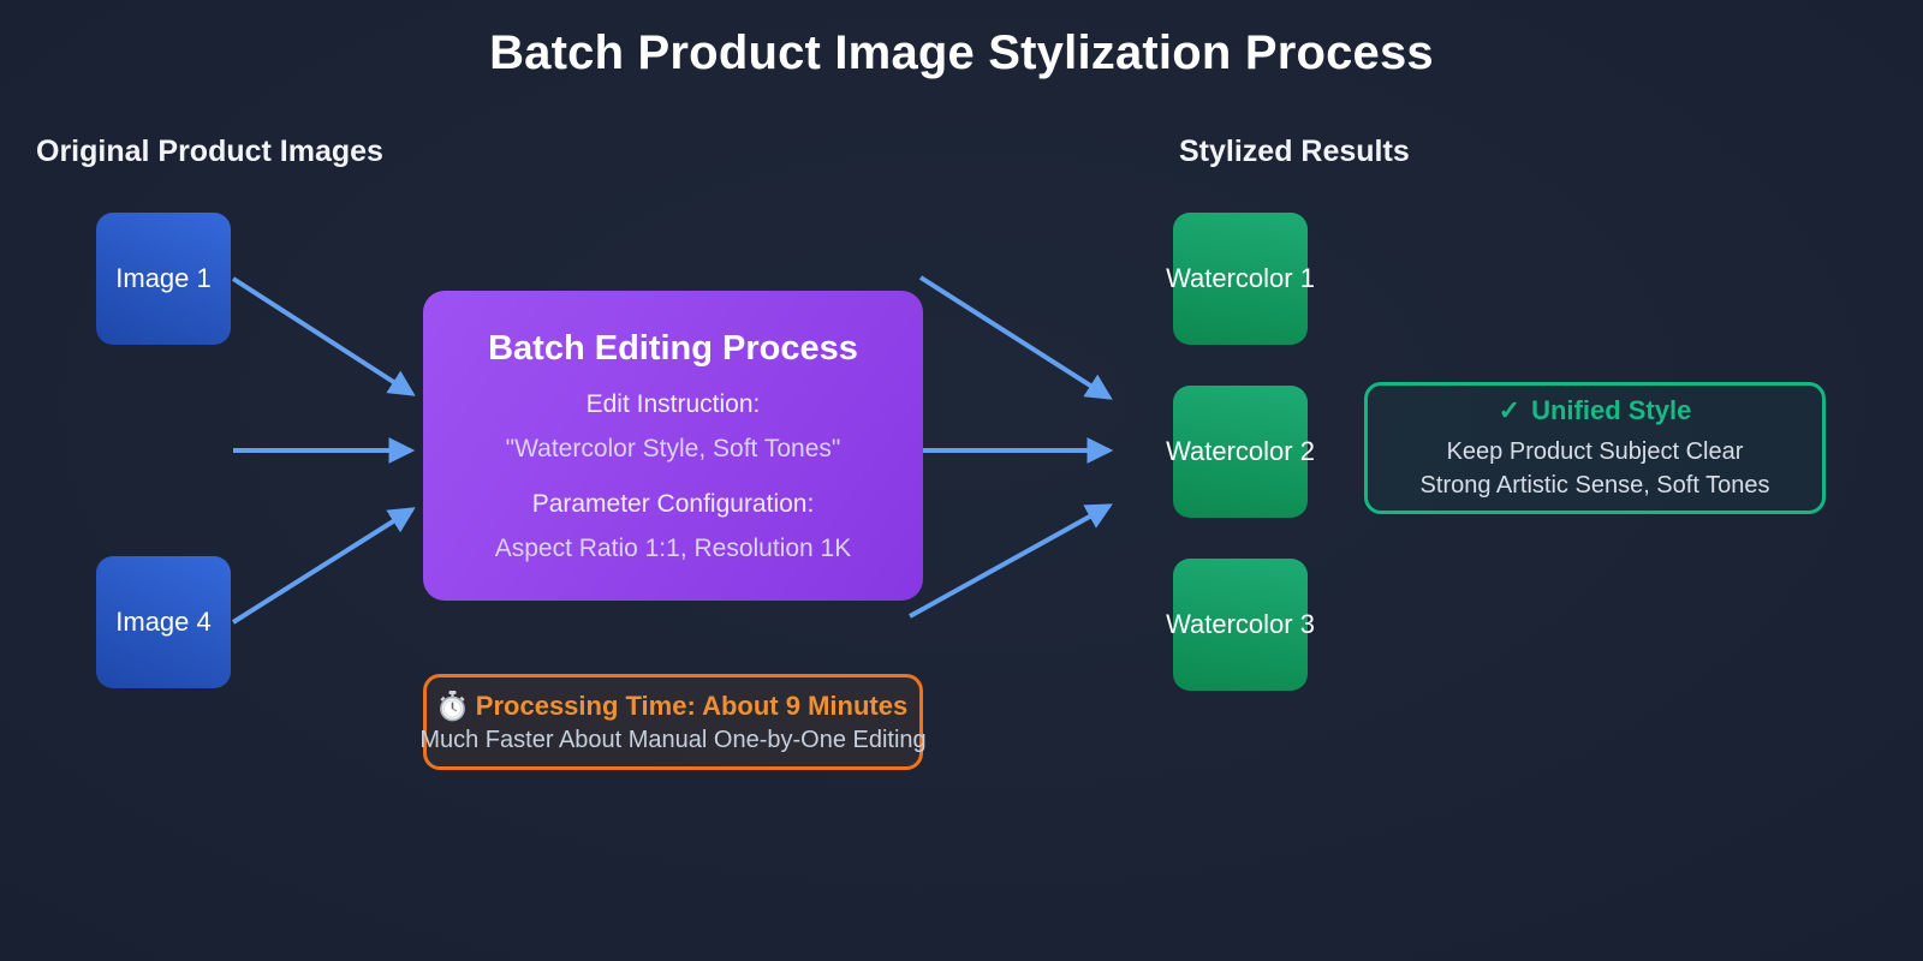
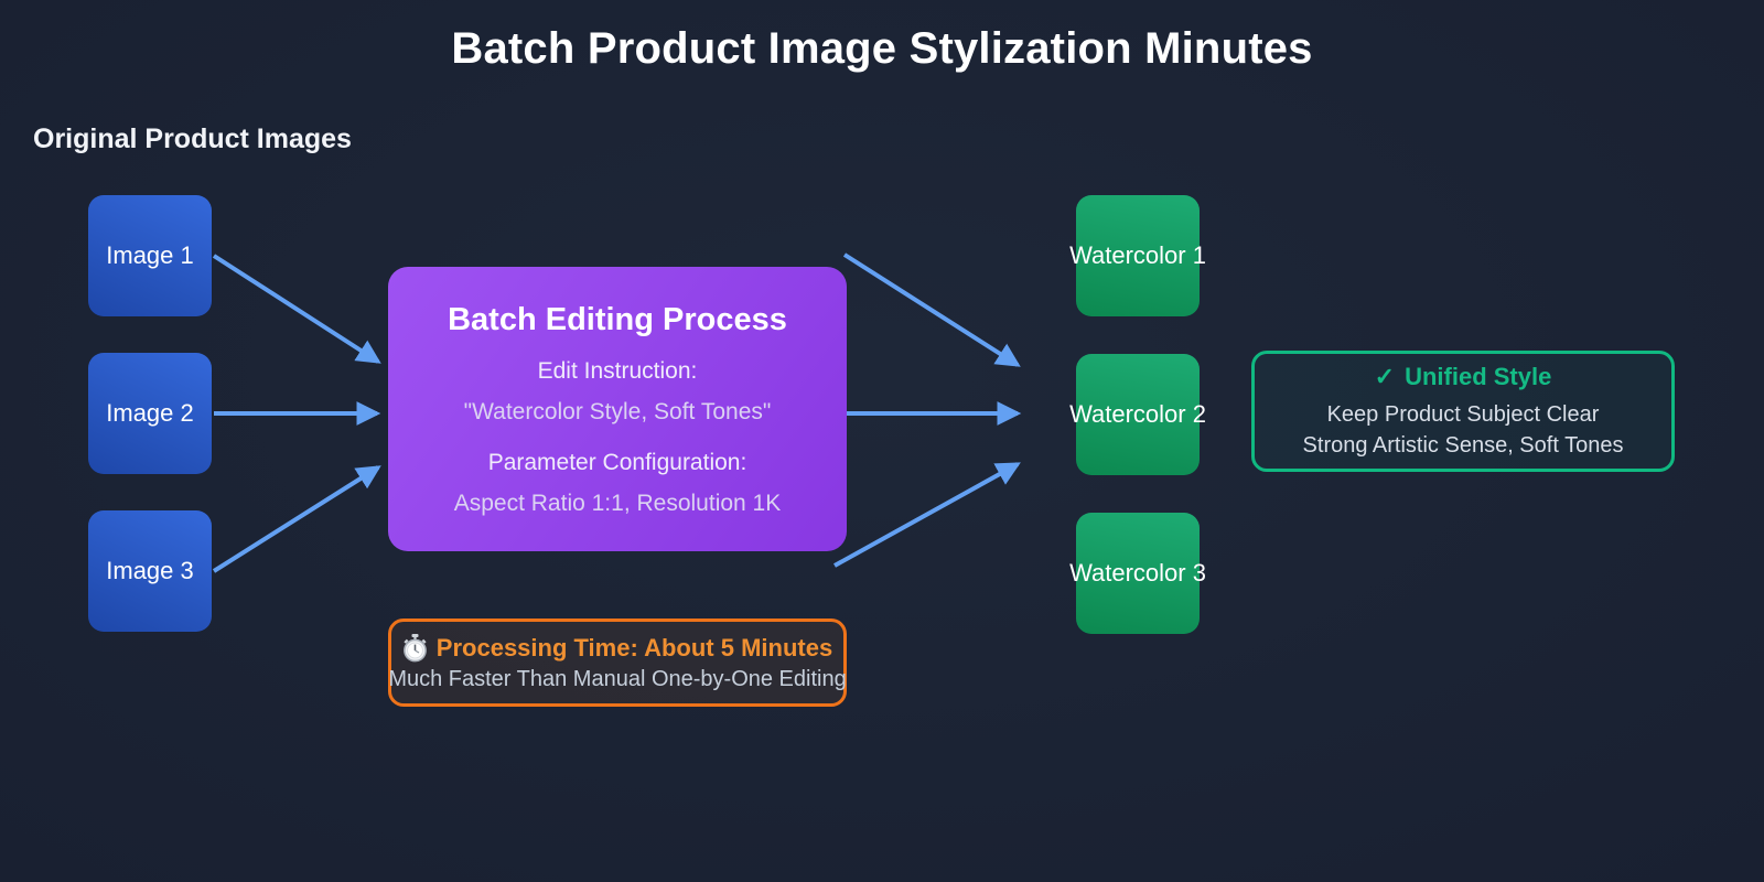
- Batch Product Image Stylization Process
+ Batch Product Image Stylization Minutes
  Original Product Images
- Stylized Results
  Image 1
+ Image 2
- Image 4
+ Image 3
  Batch Editing Process
  Edit Instruction:
  "Watercolor Style, Soft Tones"
  Parameter Configuration:
  Aspect Ratio 1:1, Resolution 1K
  Watercolor 1
  Watercolor 2
  Watercolor 3
- Processing Time: About 9 Minutes
+ Processing Time: About 5 Minutes
- Much Faster About Manual One-by-One Editing
+ Much Faster Than Manual One-by-One Editing
  ✓
  Unified Style
  Keep Product Subject Clear
  Strong Artistic Sense, Soft Tones
